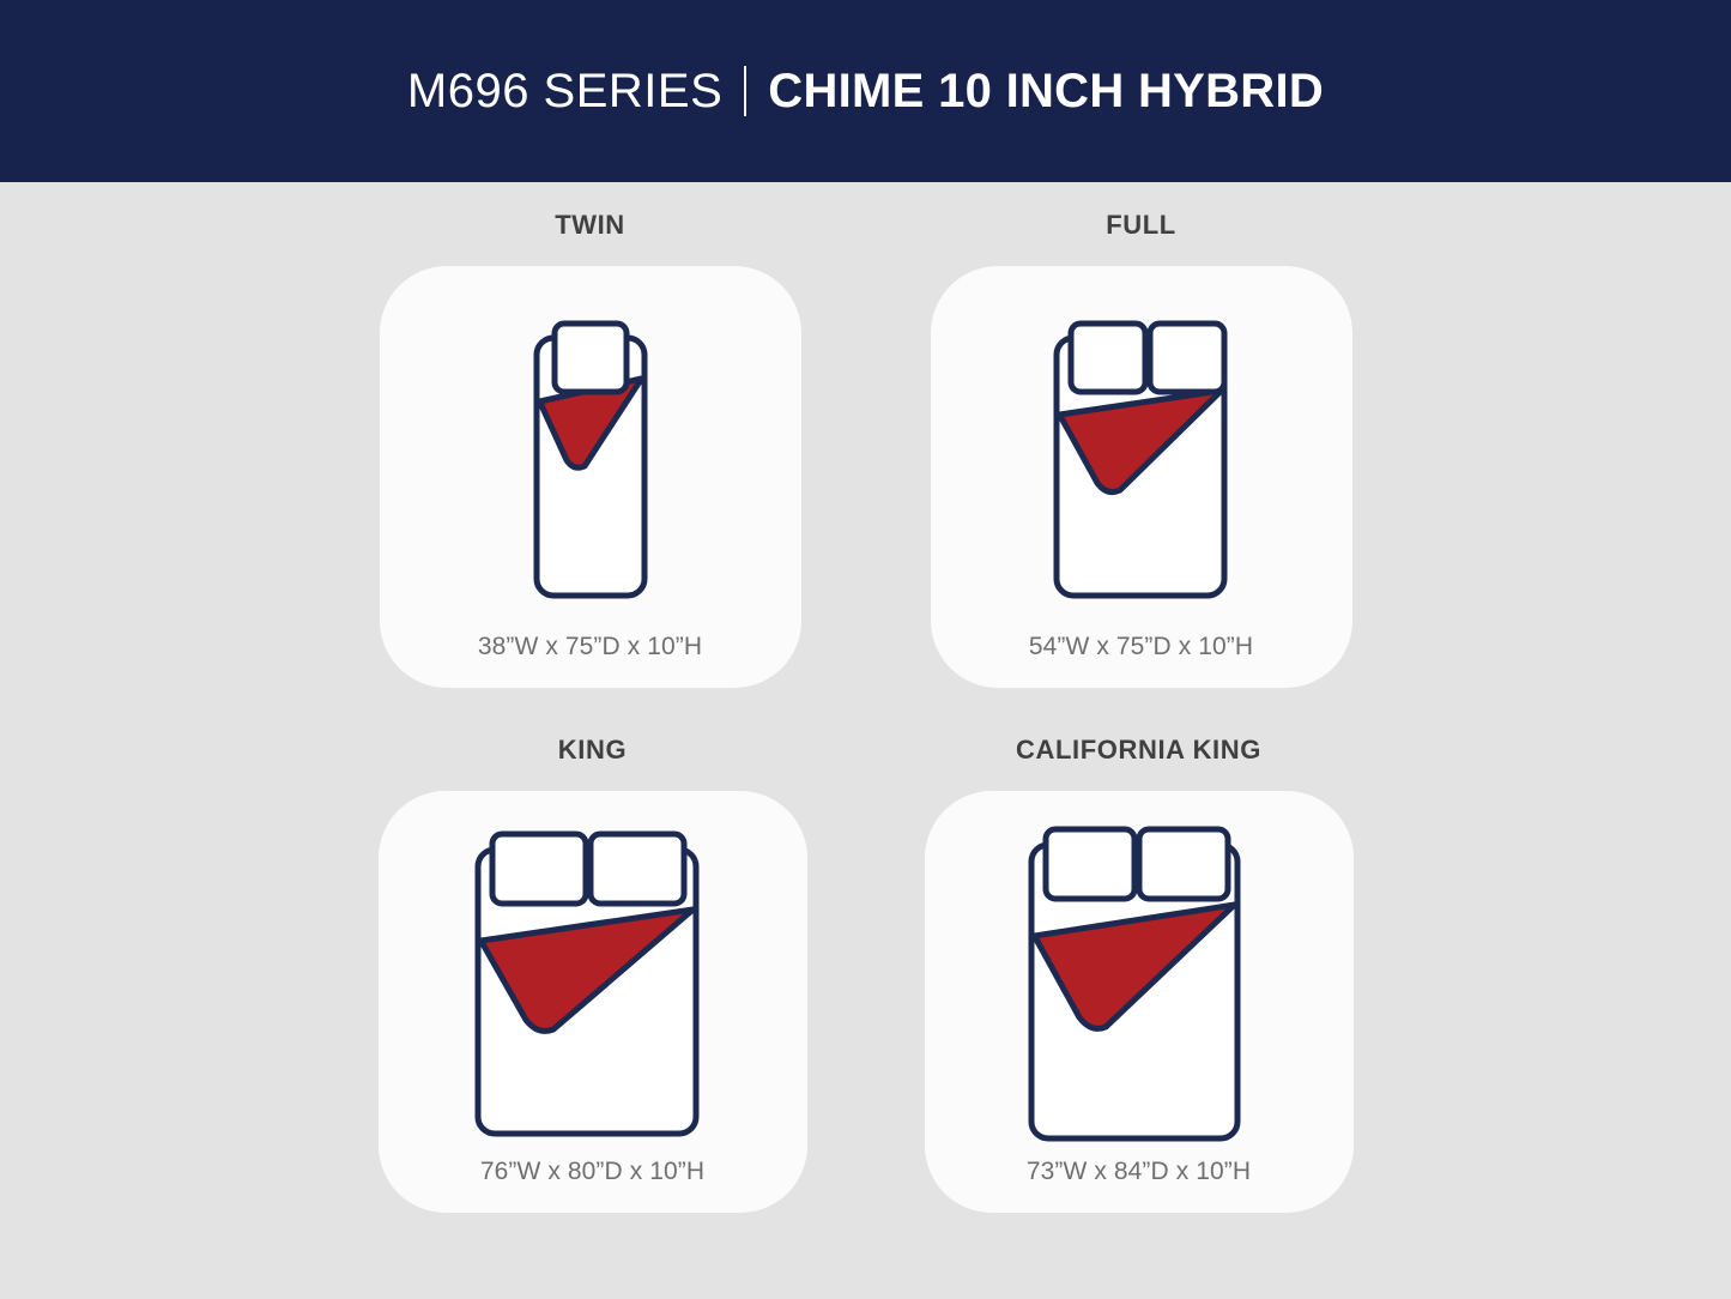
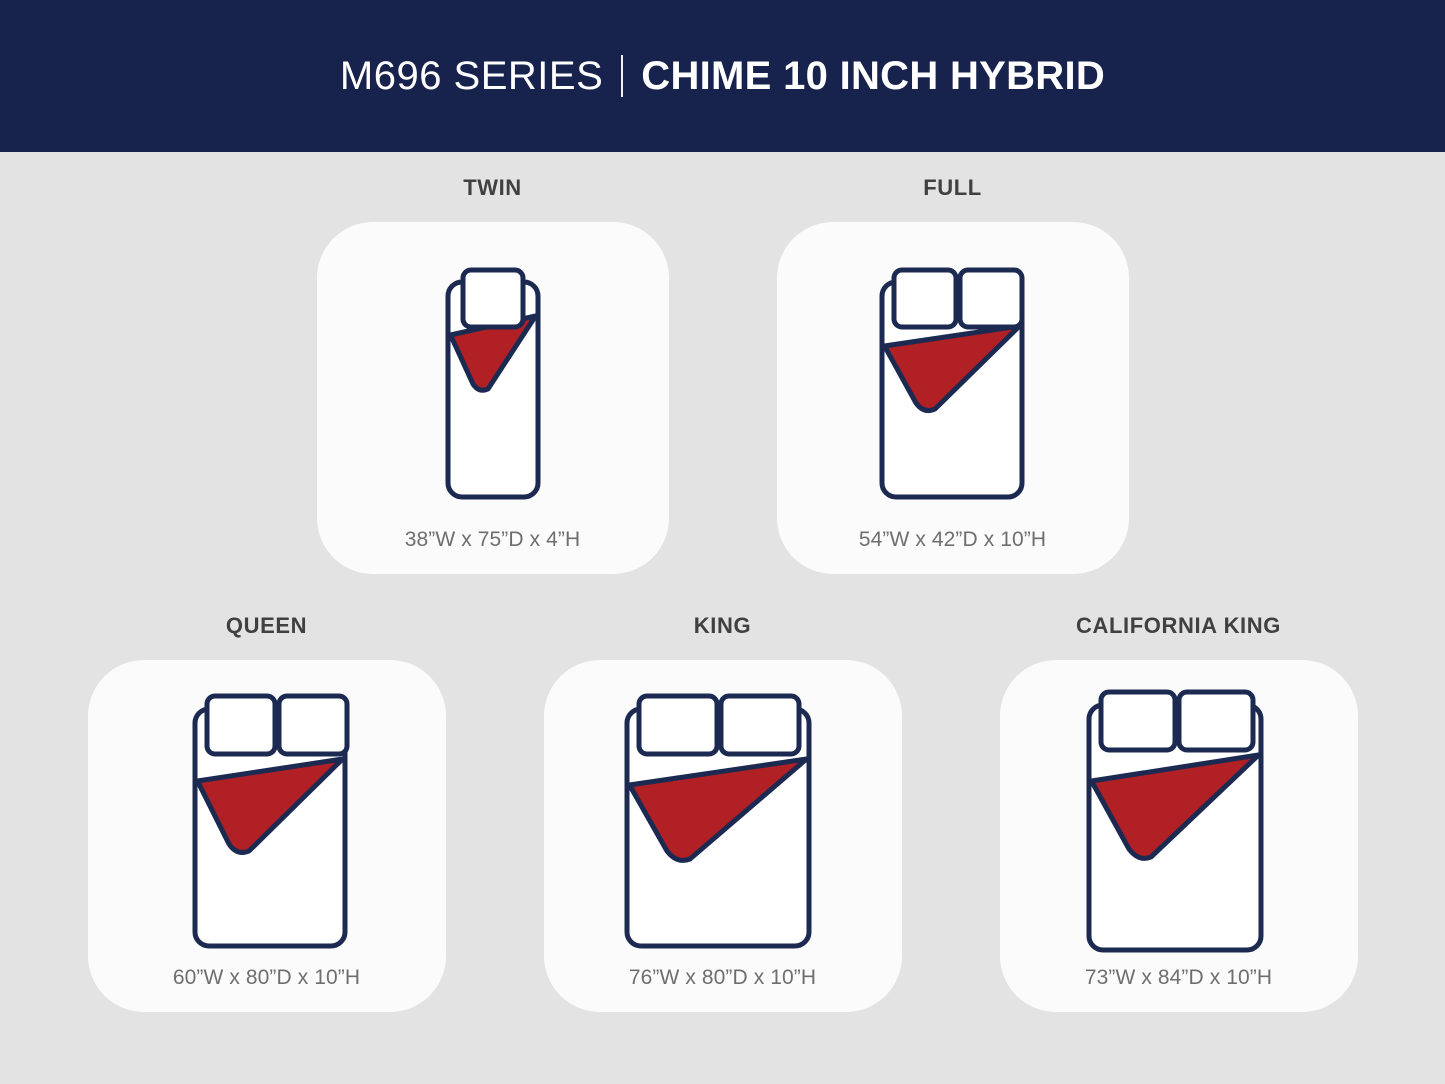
  M696 SERIES
  CHIME 10 INCH HYBRID
  TWIN
- 38”W x 75”D x 10”H
+ 38”W x 75”D x 4”H
  FULL
- 54”W x 75”D x 10”H
+ 54”W x 42”D x 10”H
+ QUEEN
+ 60”W x 80”D x 10”H
  KING
  76”W x 80”D x 10”H
  CALIFORNIA KING
  73”W x 84”D x 10”H
